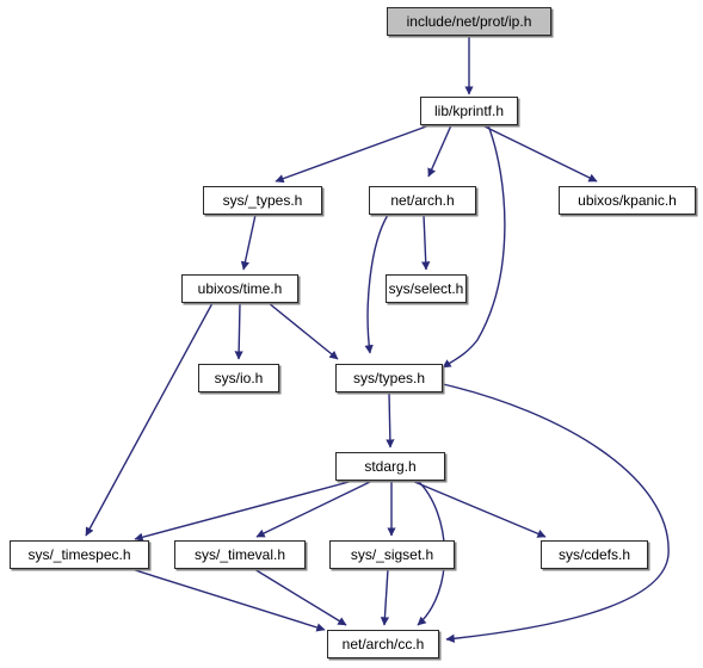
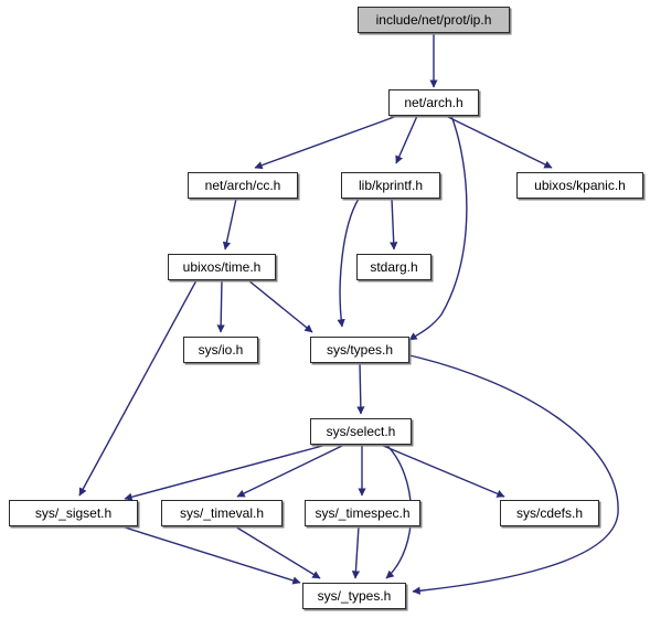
  include/net/prot/ip.h
- lib/kprintf.h
+ net/arch.h
- sys/_types.h
+ net/arch/cc.h
- net/arch.h
+ lib/kprintf.h
  ubixos/kpanic.h
  ubixos/time.h
- sys/select.h
+ stdarg.h
  sys/io.h
  sys/types.h
- stdarg.h
+ sys/select.h
- sys/_timespec.h
+ sys/_sigset.h
  sys/_timeval.h
- sys/_sigset.h
+ sys/_timespec.h
  sys/cdefs.h
- net/arch/cc.h
+ sys/_types.h
